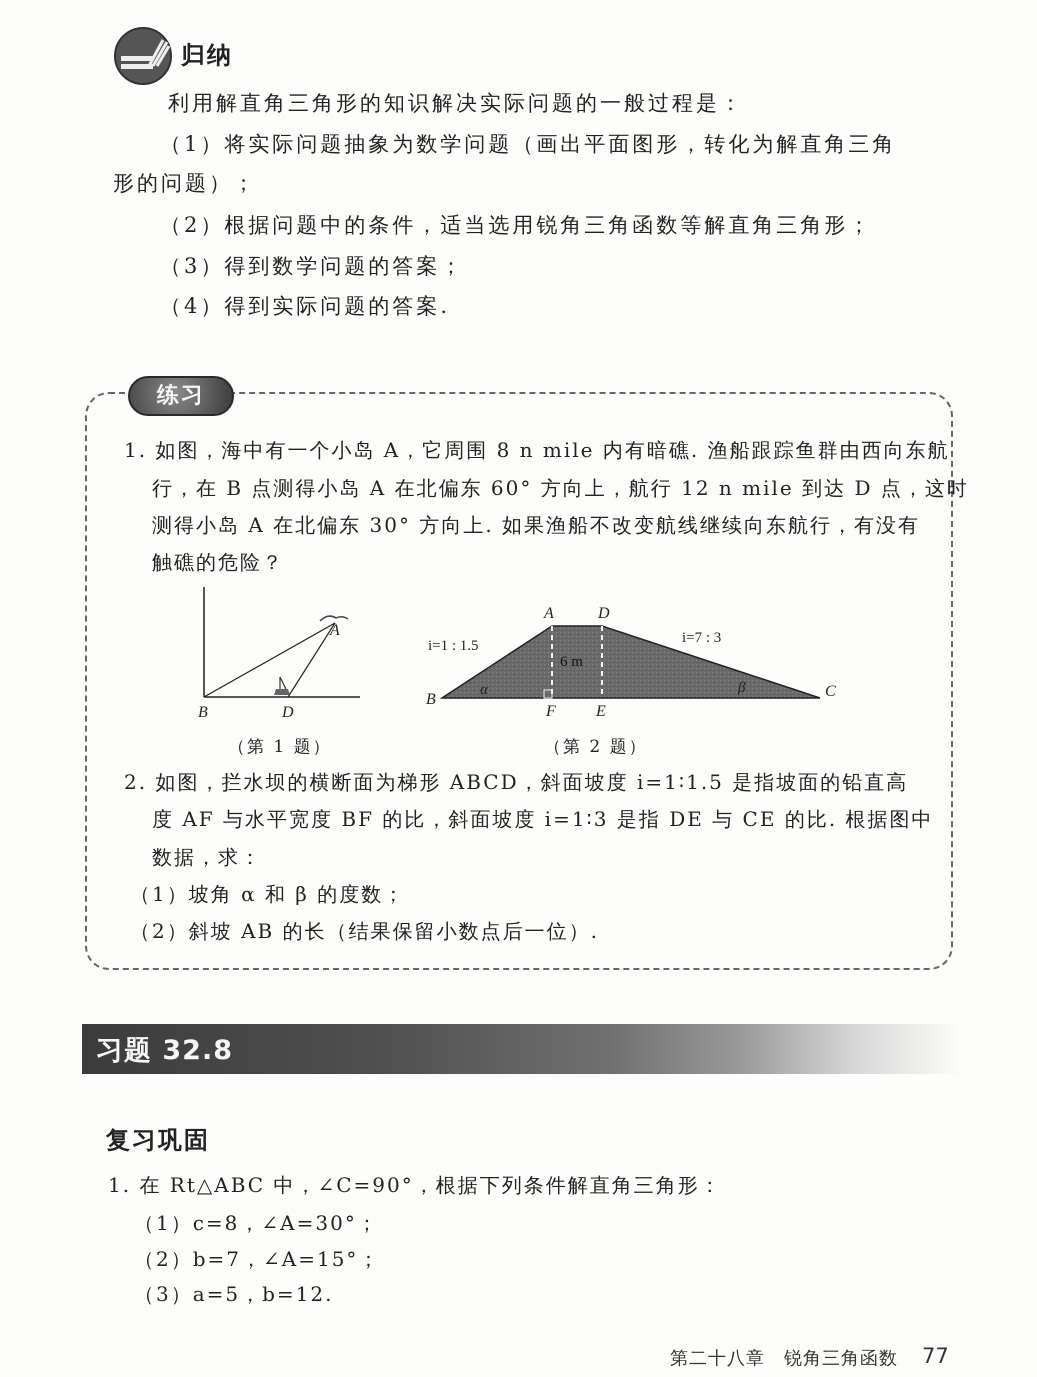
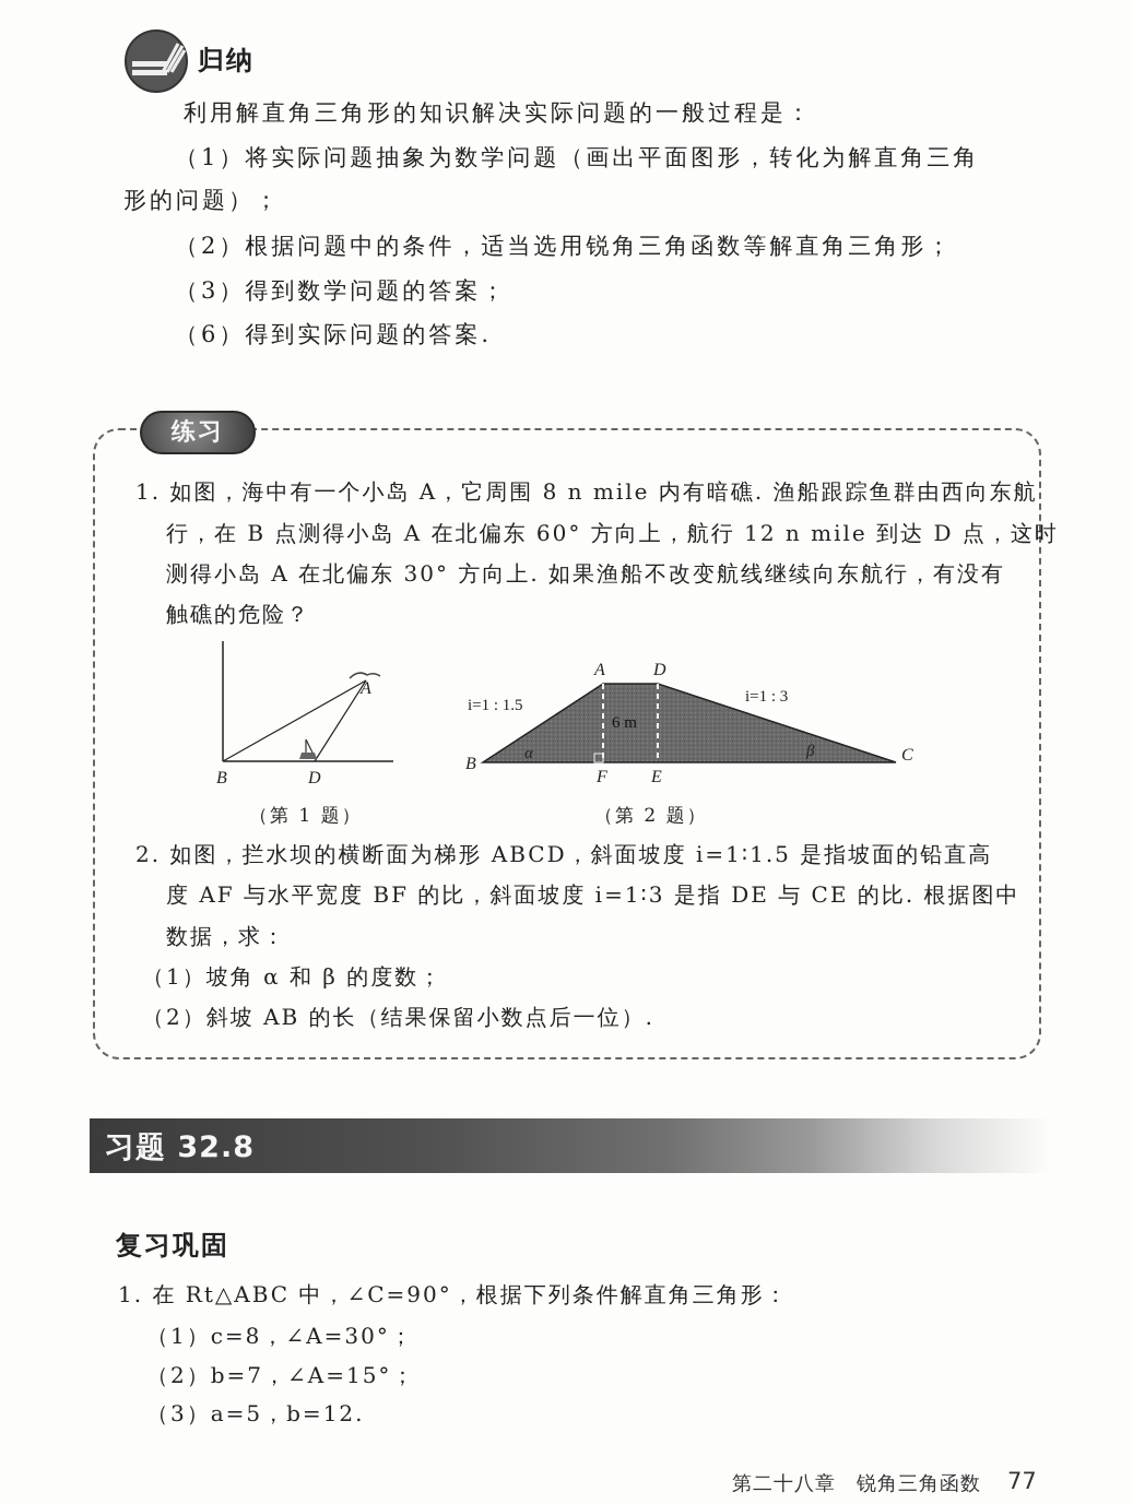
  归纳
  利用解直角三角形的知识解决实际问题的一般过程是：
  （1）将实际问题抽象为数学问题（画出平面图形，转化为解直角三角
  形的问题）；
  （2）根据问题中的条件，适当选用锐角三角函数等解直角三角形；
  （3）得到数学问题的答案；
- （4）得到实际问题的答案.
+ （6）得到实际问题的答案.
  练习
  1. 如图，海中有一个小岛 A，它周围 8 n mile 内有暗礁. 渔船跟踪鱼群由西向东航
  行，在 B 点测得小岛 A 在北偏东 60° 方向上，航行 12 n mile 到达 D 点，这时
  测得小岛 A 在北偏东 30° 方向上. 如果渔船不改变航线继续向东航行，有没有
  触礁的危险？
  A
  B
  D
  （第 1 题）
  B
  A
  D
  C
  F
  E
  α
  β
  6 m
  i=1 : 1.5
- i=7 : 3
+ i=1 : 3
  （第 2 题）
  2. 如图，拦水坝的横断面为梯形 ABCD，斜面坡度 i=1∶1.5 是指坡面的铅直高
  度 AF 与水平宽度 BF 的比，斜面坡度 i=1∶3 是指 DE 与 CE 的比. 根据图中
  数据，求：
  （1）坡角 α 和 β 的度数；
  （2）斜坡 AB 的长（结果保留小数点后一位）.
  习题 32.8
  复习巩固
  1. 在 Rt△ABC 中，∠C=90°，根据下列条件解直角三角形：
  （1）c=8，∠A=30°；
  （2）b=7，∠A=15°；
  （3）a=5，b=12.
  第二十八章 锐角三角函数
  77
